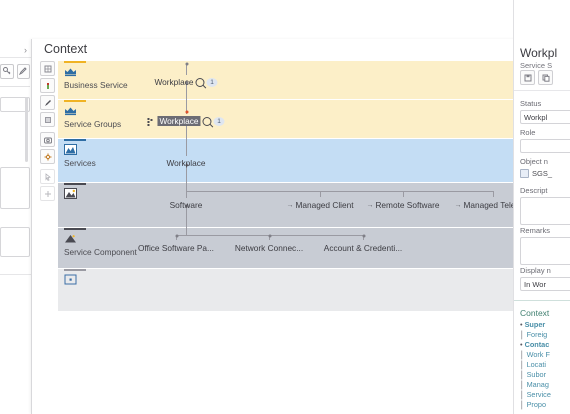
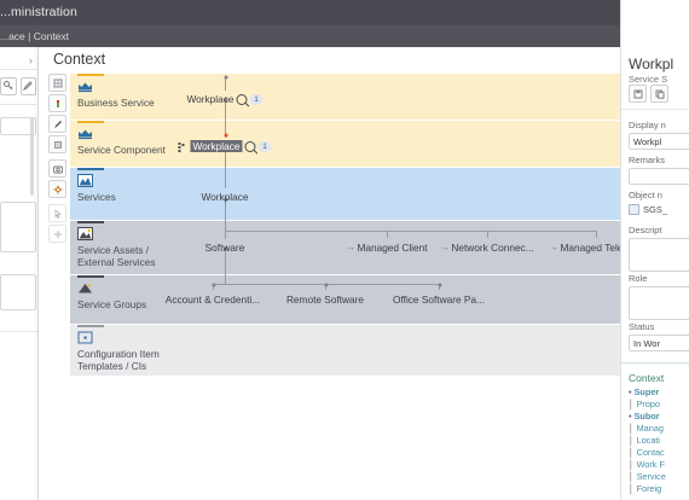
+ ...ministration
+ ...ace | Context
  ›
  Context
  Business Service
- Service Groups
+ Service Component
  Services
+ Service Assets /
+ External Services
- Service Component
+ Service Groups
+ Configuration Item
+ Templates / CIs
  Workplace
  Workplace
  Workplace
  Software
  Managed Client
- Remote Software
+ Network Connec...
- Office Software Pa...
+ Account & Credenti...
- Network Connec...
+ Remote Software
- Account & Credenti...
+ Office Software Pa...
  Workpl
  Service S
- Status
+ Display n
  Workpl
- Role
+ Remarks
  Object n
  SGS_
  Descript
- Remarks
+ Role
- Display n
+ Status
  In Wor
  Context
  •
  Super
  │
- Foreig
+ Propo
  •
- Contac
+ Subor
  │
- Work F
+ Manag
  │
  Locati
  │
- Subor
+ Contac
  │
- Manag
+ Work F
  │
  Service
  │
- Propo
+ Foreig
